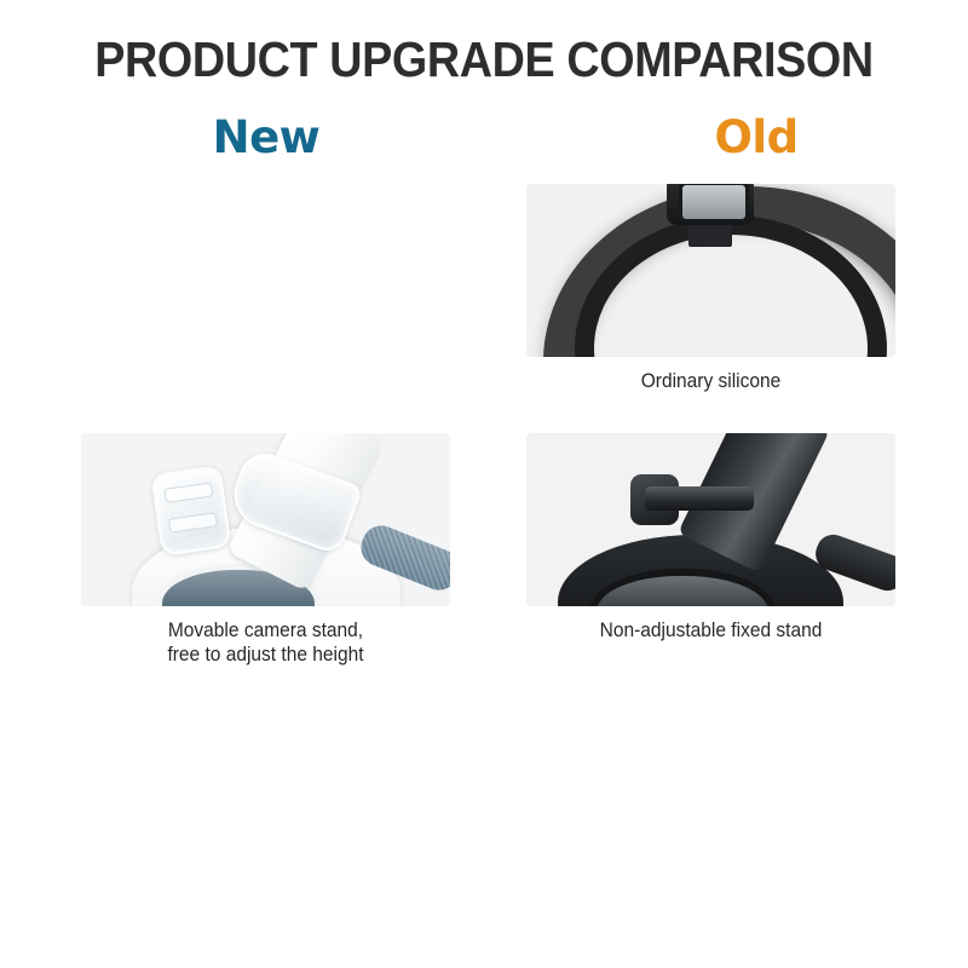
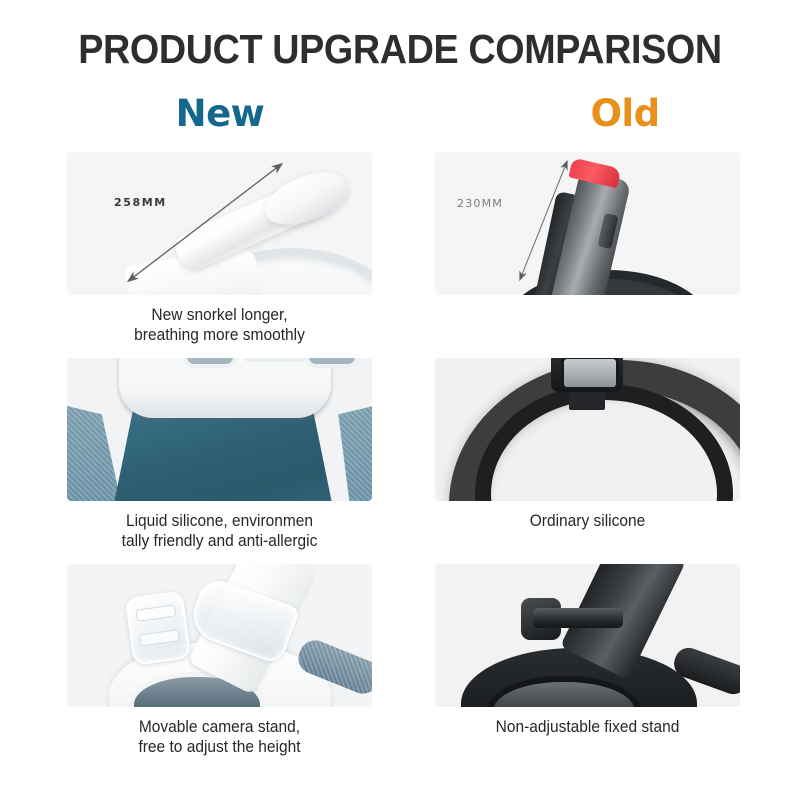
  PRODUCT UPGRADE COMPARISON
  New
  Old
+ 258MM
+ New snorkel longer,
+ breathing more smoothly
+ 230MM
+ Liquid silicone, environmen
+ tally friendly and anti-allergic
  Ordinary silicone
  Movable camera stand,
  free to adjust the height
  Non-adjustable fixed stand
